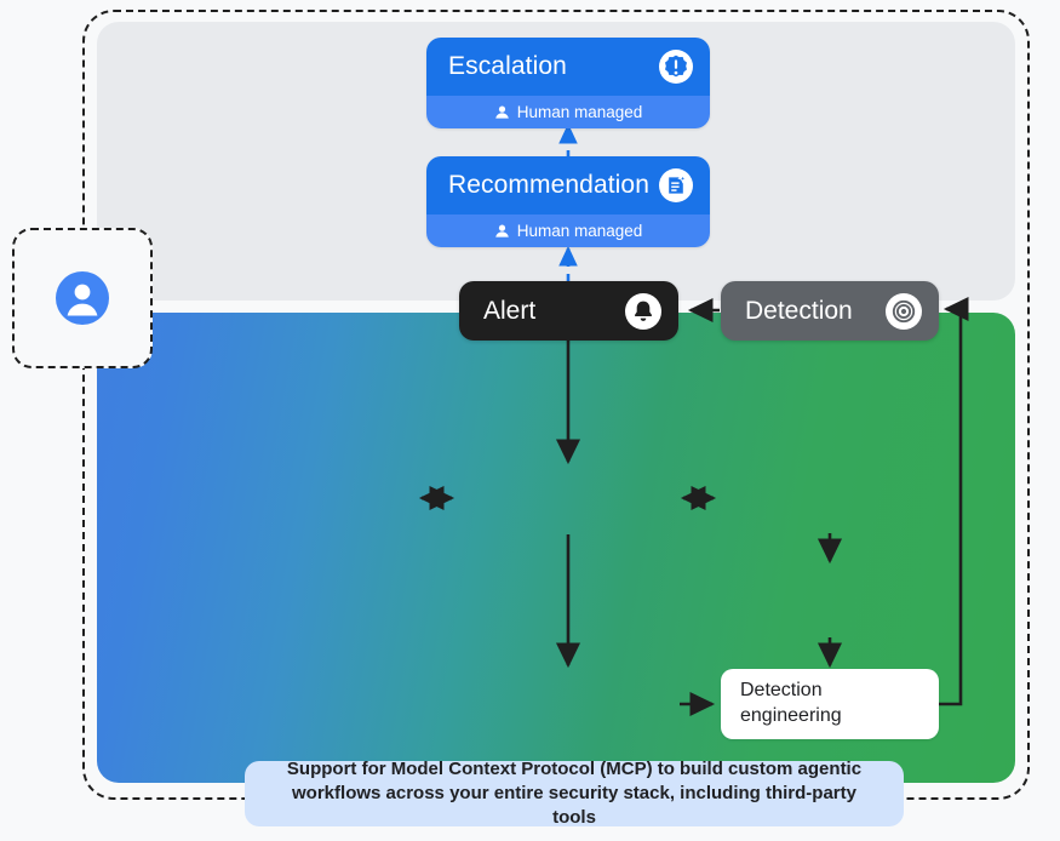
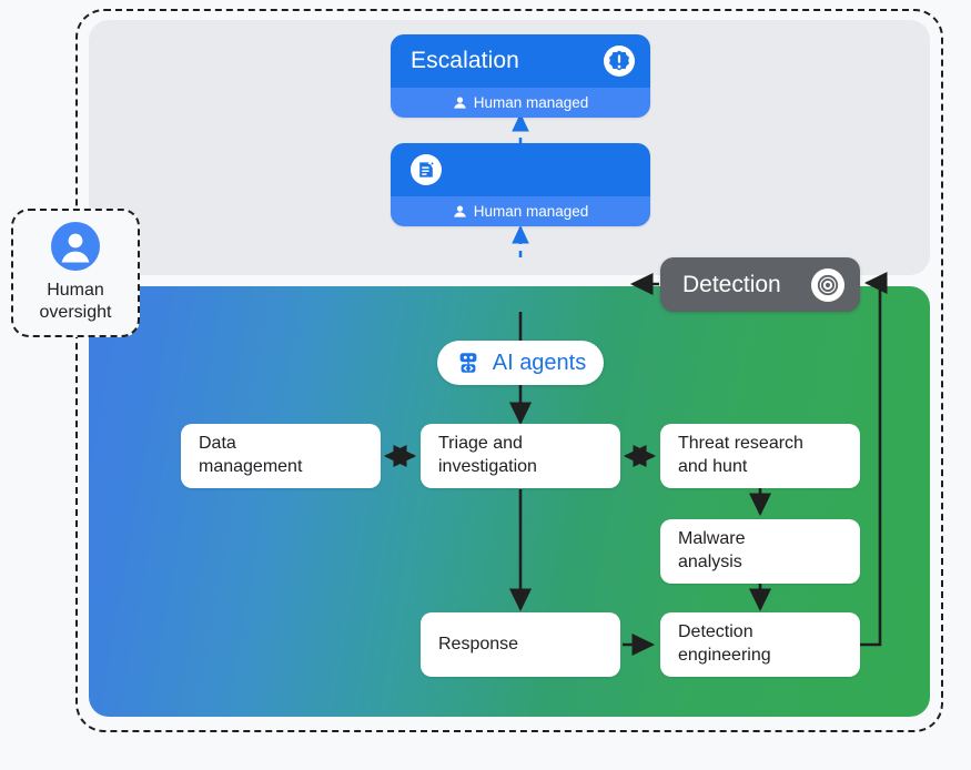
+ Human
+ oversight
  Escalation
  Human managed
- Recommendation
  Human managed
- Alert
  Detection
+ AI agents
+ Data
+ management
+ Triage and
+ investigation
+ Threat research
+ and hunt
+ Malware
+ analysis
+ Response
  Detection
  engineering
- Support for Model Context Protocol (MCP) to build custom agentic
- workflows across your entire security stack, including third-party tools
